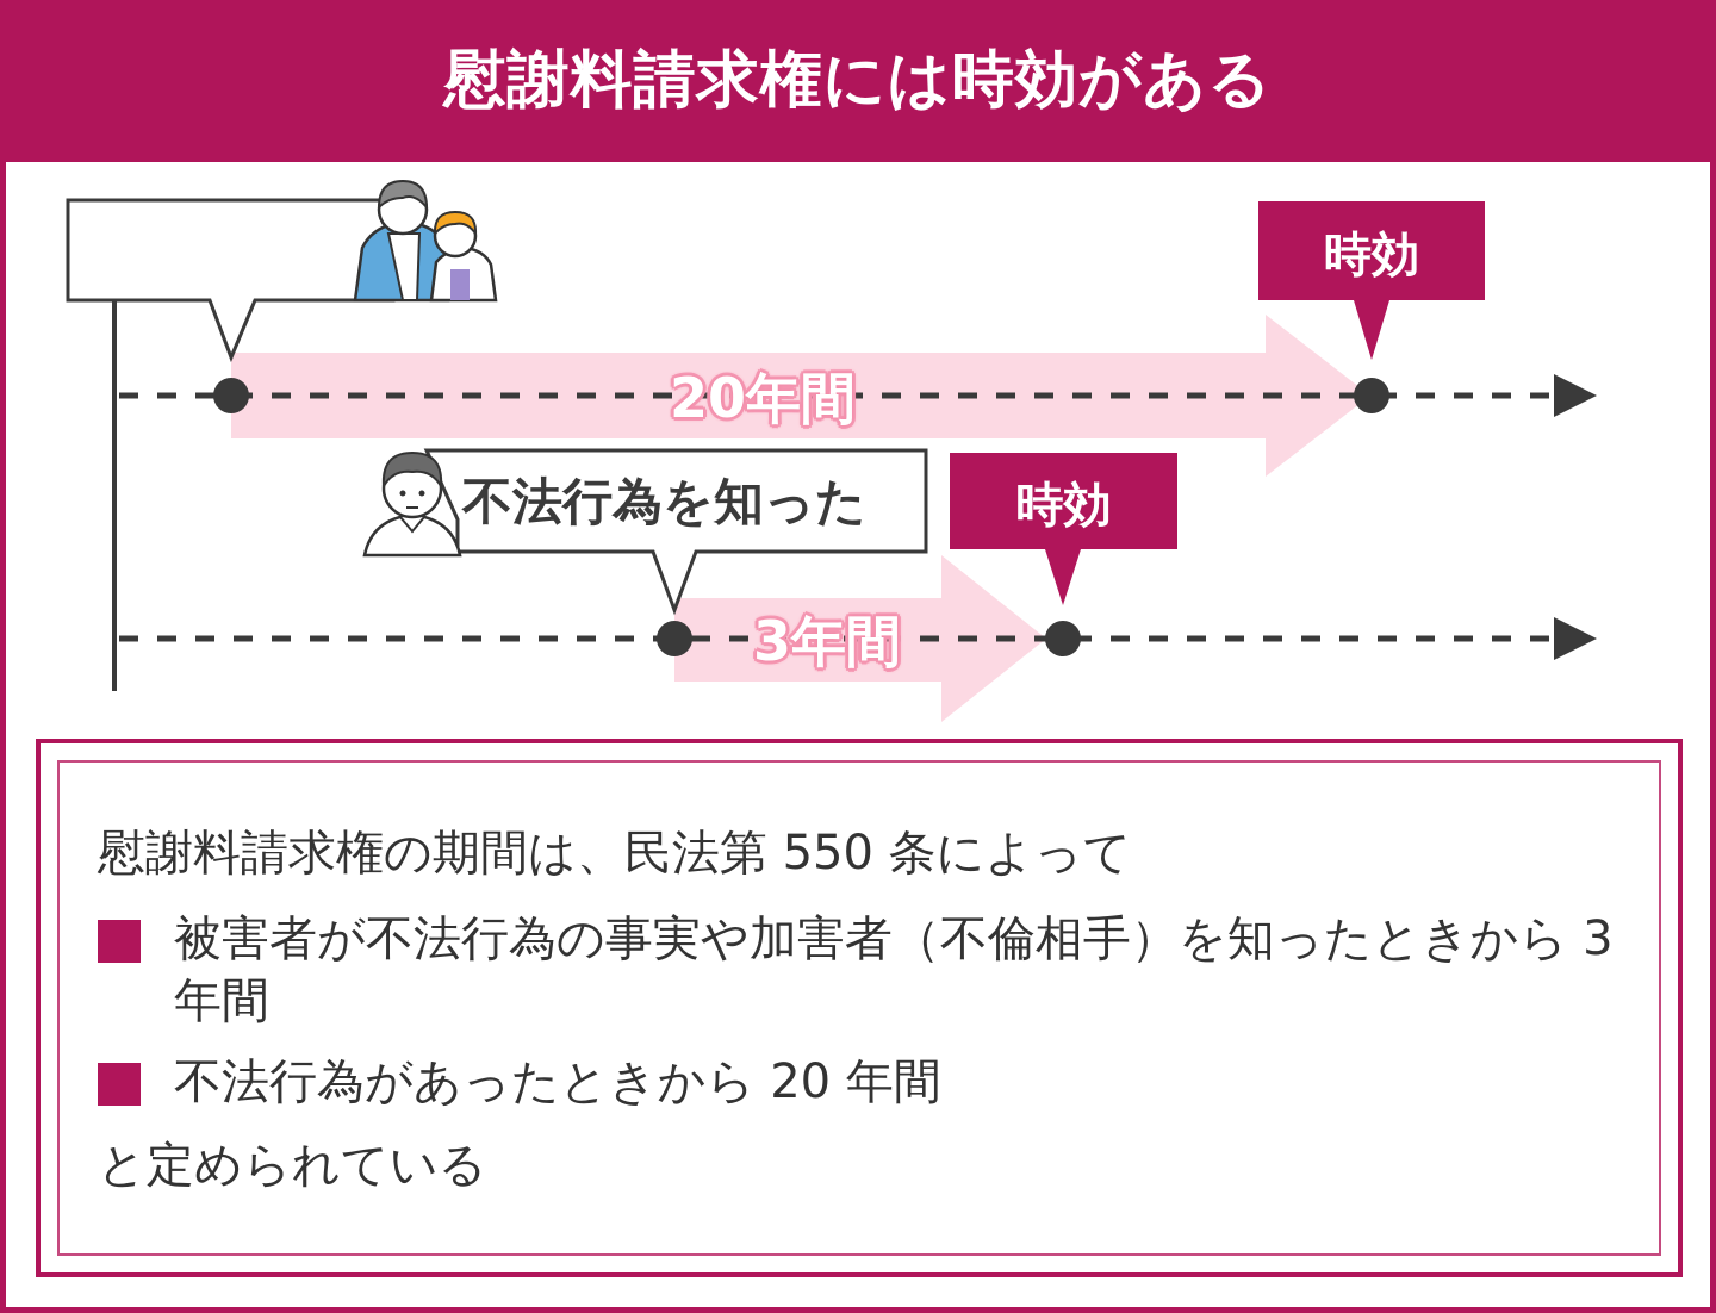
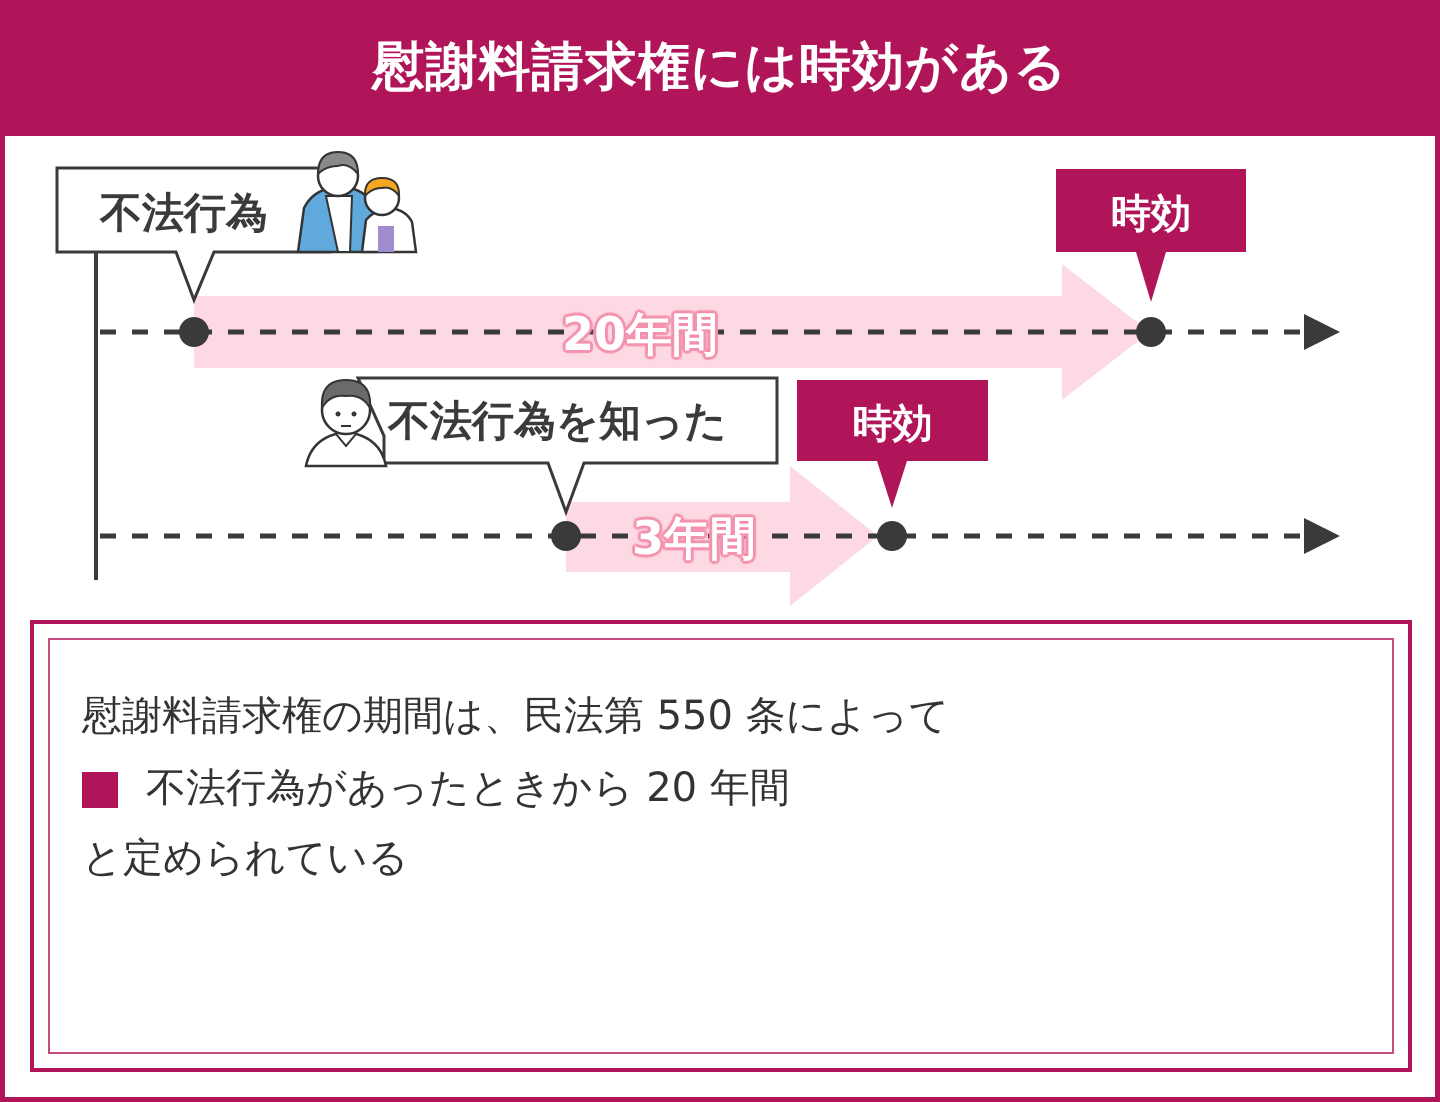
  慰謝料請求権には時効がある
+ 不法行為
  時効
  20年間
  不法行為を知った
  時効
  3年間
  慰謝料請求権の期間は、民法第 550 条によって
- 被害者が不法行為の事実や加害者（不倫相手）を知ったときから 3 年間
  不法行為があったときから 20 年間
  と定められている
